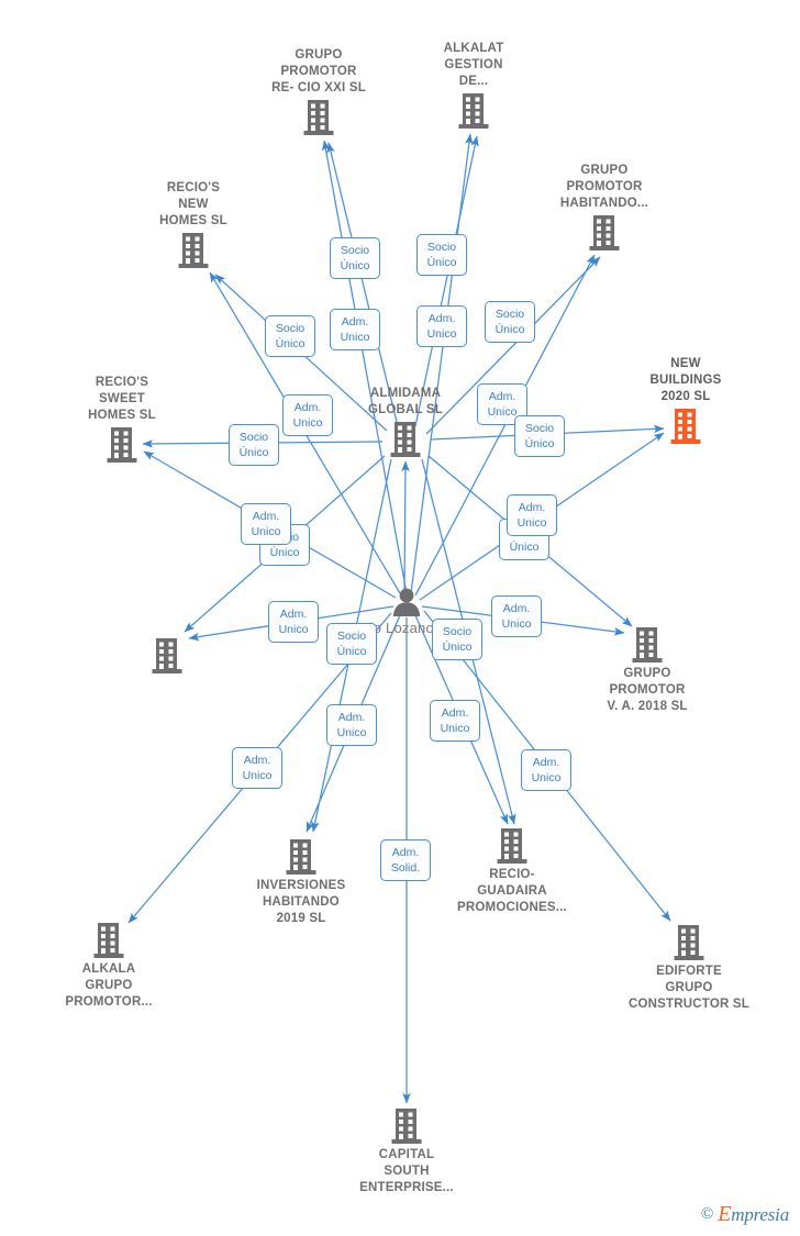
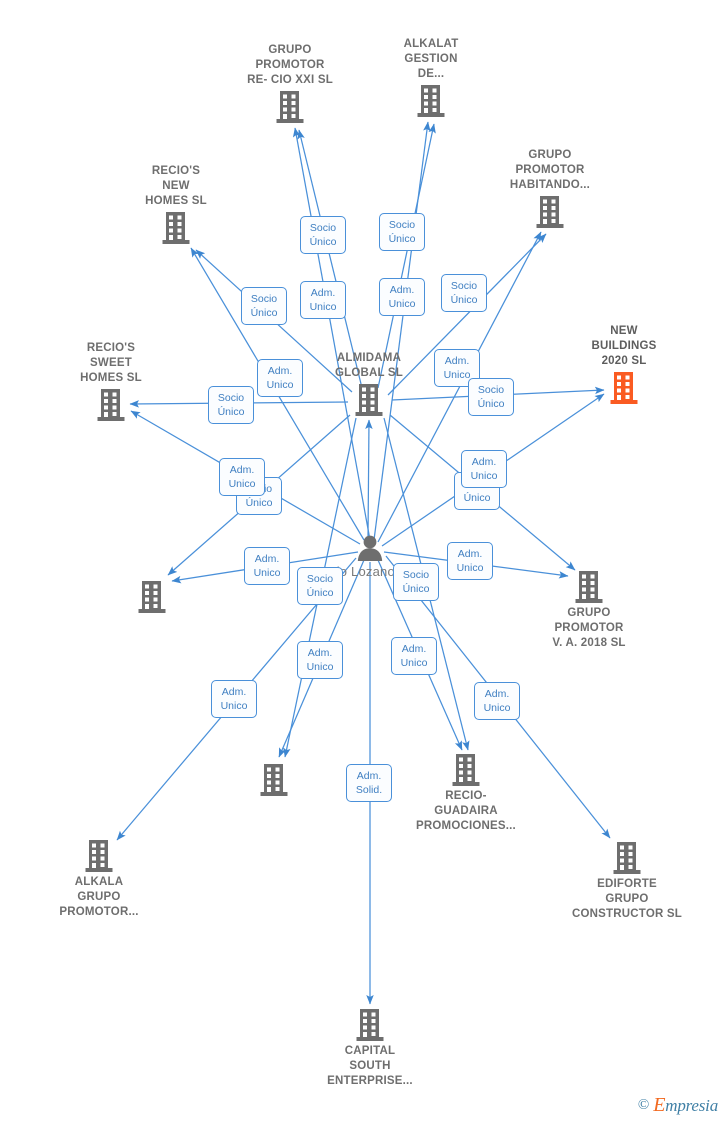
  GRUPO
  PROMOTOR
  RE- CIO XXI SL
  ALKALAT
  GESTION
  DE...
  GRUPO
  PROMOTOR
  HABITANDO...
  NEW
  BUILDINGS
  2020 SL
  RECIO'S
  NEW
  HOMES SL
  RECIO'S
  SWEET
  HOMES SL
  ALMIDAMA
  GLOBAL SL
  GRUPO
  PROMOTOR
  V. A. 2018 SL
  ALKALA
  GRUPO
  PROMOTOR...
- INVERSIONES
- HABITANDO
- 2019 SL
  RECIO-
  GUADAIRA
  PROMOCIONES...
  EDIFORTE
  GRUPO
  CONSTRUCTOR SL
  CAPITAL
  SOUTH
  ENTERPRISE...
  Socio
  Único
  Socio
  Único
  Adm.
  Unico
  Adm.
  Unico
  Socio
  Único
  Socio
  Único
  Adm.
  Unico
  Adm.
  Unico
  Socio
  Único
  Socio
  Único
  Único
  Único
  Adm.
  Unico
  Adm.
  Unico
  Adm.
  Unico
  Adm.
  Unico
  Socio
  Único
  Socio
  Único
  Adm.
  Unico
  Adm.
  Unico
  Adm.
  Unico
  Adm.
  Unico
  Adm.
  Solid.
  ©
  Empresia
